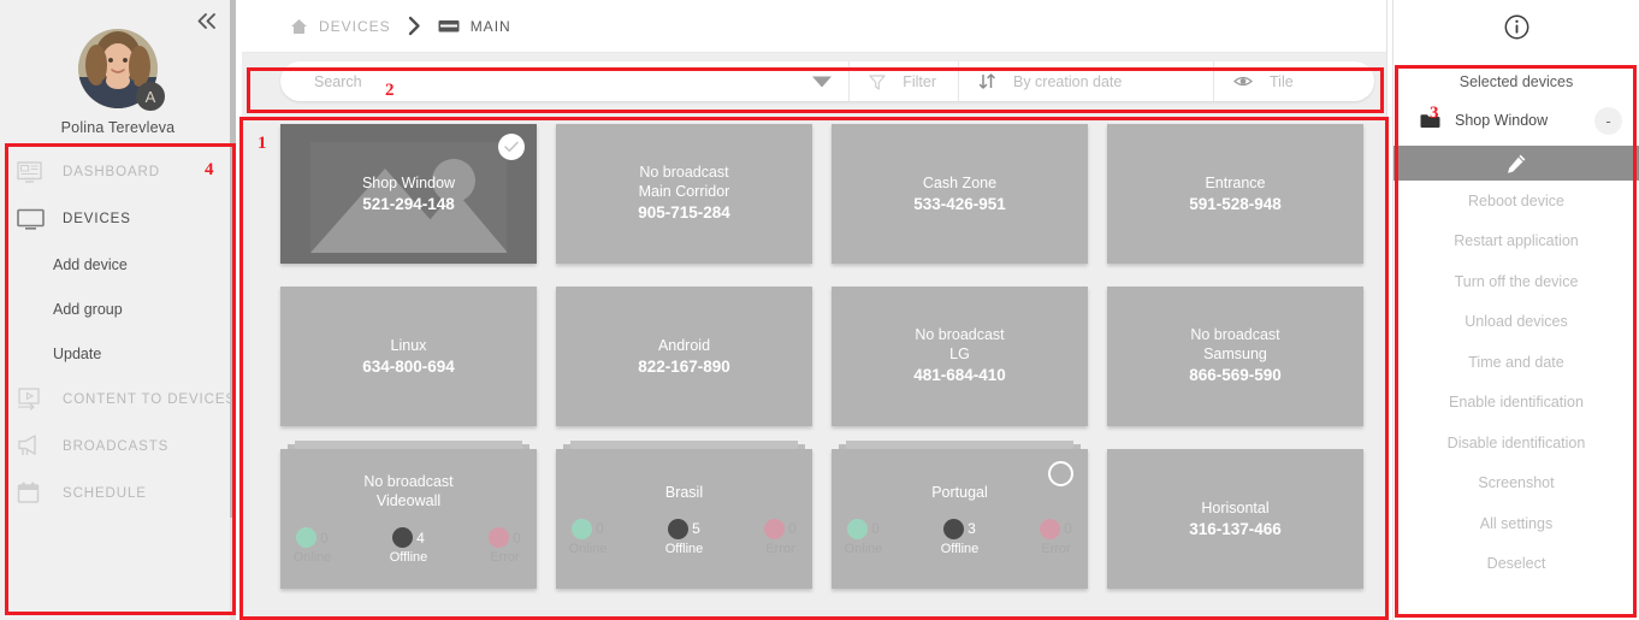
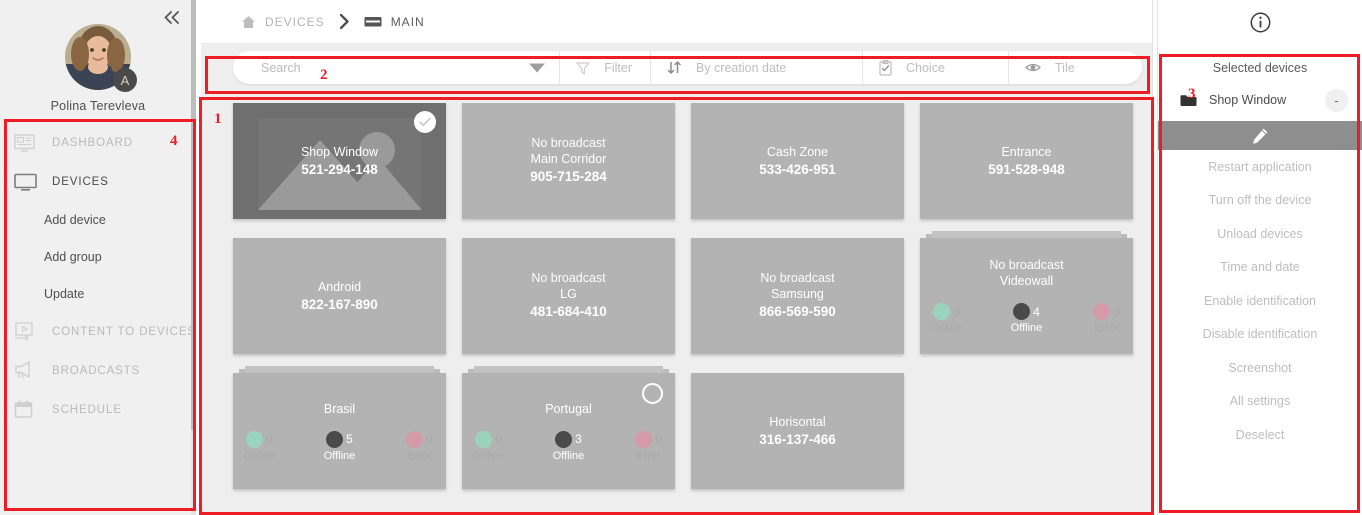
  A
  Polina Terevleva
  DASHBOARD
  DEVICES
  Add device
  Add group
  Update
  CONTENT TO DEVICE
  BROADCASTS
  SCHEDULE
  DEVICES
  MAIN
  Search
  Filter
  By creation date
+ Choice
  Tile
  Shop Window
  521-294-148
  No broadcast
  Main Corridor
  905-715-284
  Cash Zone
  533-426-951
  Entrance
  591-528-948
- Linux
- 634-800-694
  Android
  822-167-890
  No broadcast
  LG
  481-684-410
  No broadcast
  Samsung
  866-569-590
  No broadcast
  Videowall
  4
  Offline
  Brasil
  5
  Offline
  Portugal
  3
  Offline
  Horisontal
  316-137-466
  Selected devices
  Shop Window
  -
- Reboot device
  Restart application
  Turn off the device
  Unload devices
  Time and date
  Enable identification
  Disable identification
  Screenshot
  All settings
  Deselect
  1
  2
  3
  4
